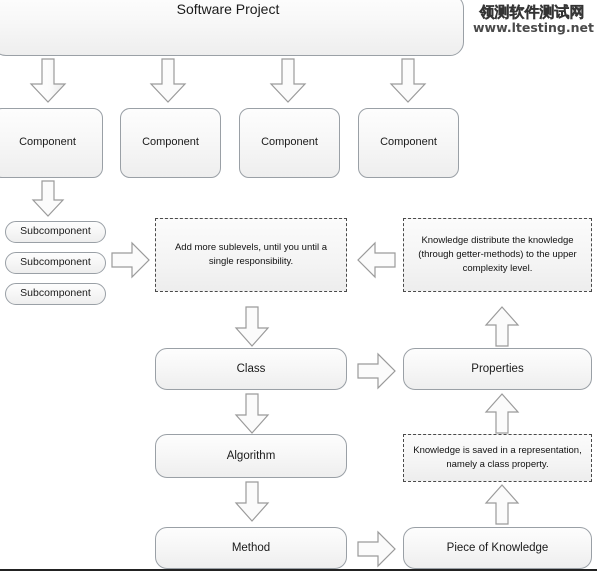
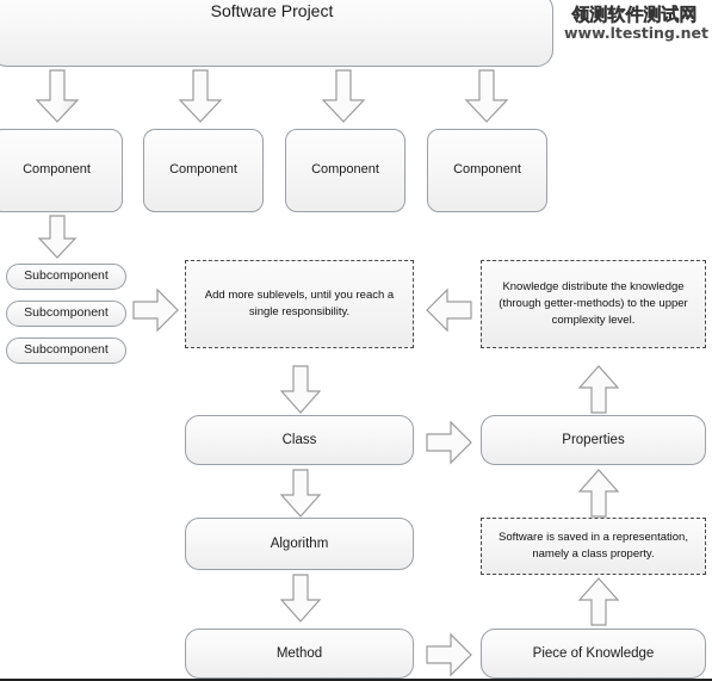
  Software Project
  领测软件测试网
  www.ltesting.net
  Component
  Component
  Component
  Component
  Subcomponent
  Subcomponent
  Subcomponent
- Add more sublevels, until you until a single responsibility.
+ Add more sublevels, until you reach a single responsibility.
  Knowledge distribute the knowledge (through getter-methods) to the upper complexity level.
  Class
  Properties
  Algorithm
- Knowledge is saved in a representation, namely a class property.
+ Software is saved in a representation, namely a class property.
  Method
  Piece of Knowledge
